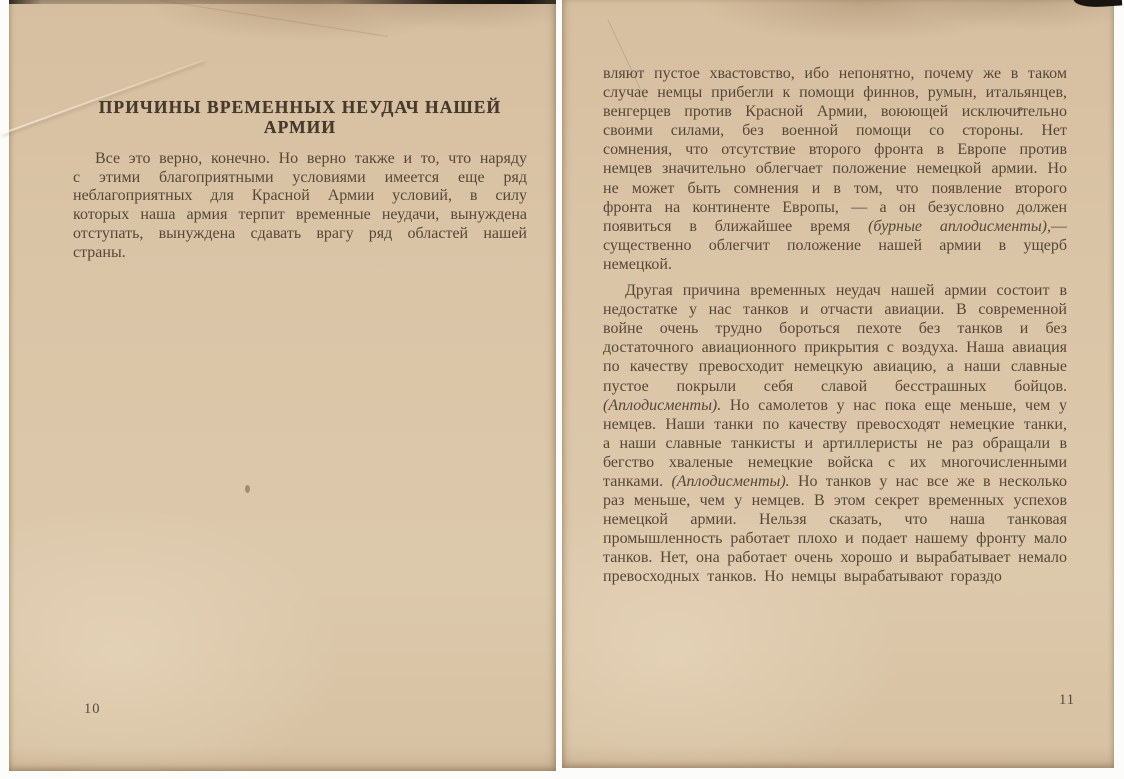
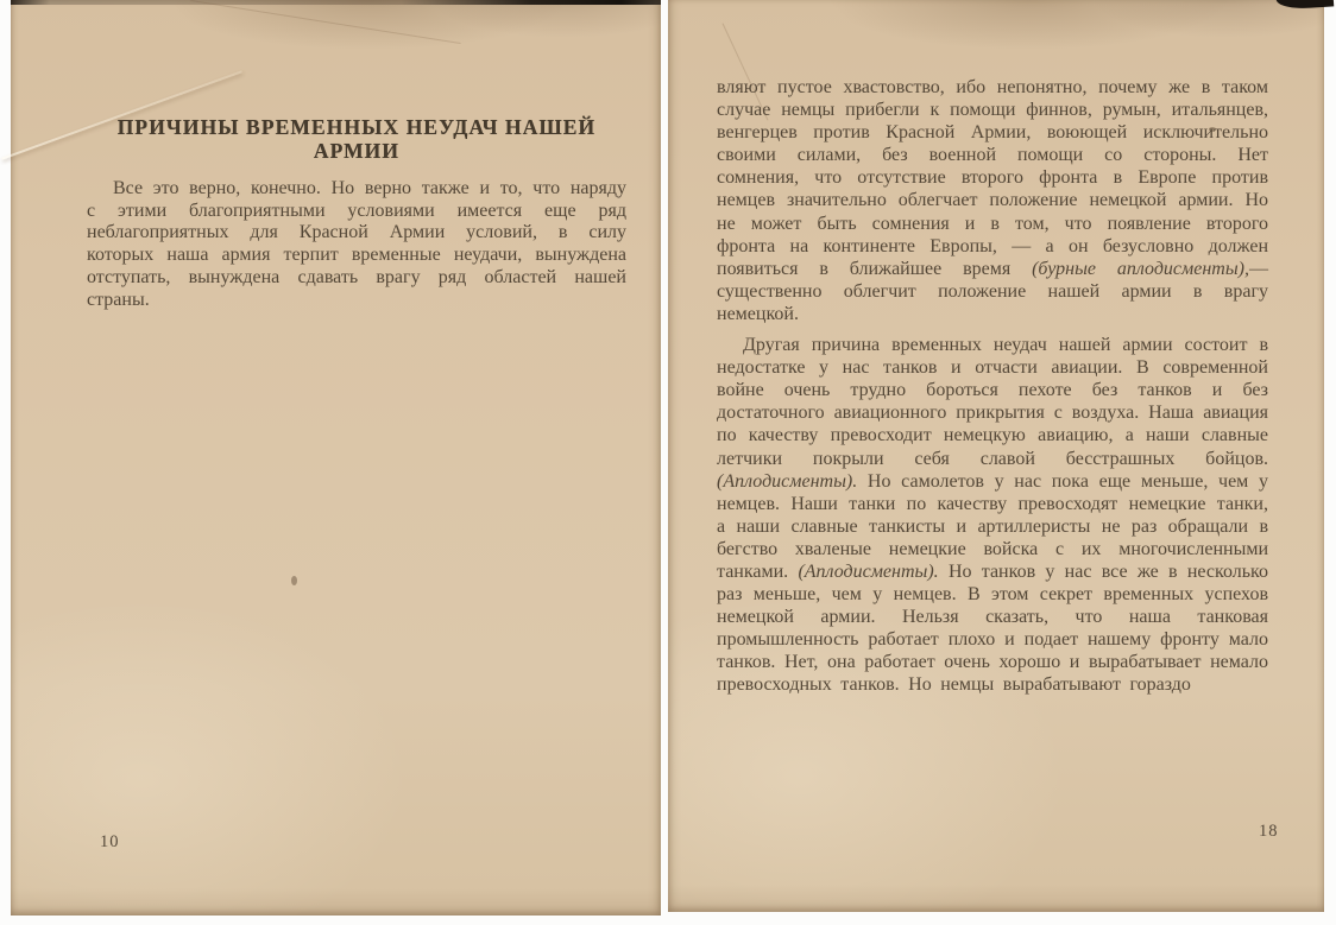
  ПРИЧИНЫ ВРЕМЕННЫХ НЕУДАЧ НАШЕЙ АРМИИ
  Все это верно, конечно. Но верно также и то, что наряду с этими благоприятными условиями имеется еще ряд неблагоприятных для Красной Армии условий, в силу которых наша армия терпит временные неудачи, вынуждена отступать, вынуждена сдавать врагу ряд областей нашей страны.
  10
- вляют пустое хвастовство, ибо непонятно, почему же в таком случае немцы прибегли к помощи финнов, румын, итальянцев, венгерцев против Красной Армии, воюющей исключительно своими силами, без военной помощи со стороны. Нет сомнения, что отсутствие второго фронта в Европе против немцев значительно облегчает положение немецкой армии. Но не может быть сомнения и в том, что появление второго фронта на континенте Европы, — а он безусловно должен появиться в ближайшее время (бурные аплодисменты),—существенно облегчит положение нашей армии в ущерб немецкой.
+ вляют пустое хвастовство, ибо непонятно, почему же в таком случае немцы прибегли к помощи финнов, румын, итальянцев, венгерцев против Красной Армии, воюющей исключительно своими силами, без военной помощи со стороны. Нет сомнения, что отсутствие второго фронта в Европе против немцев значительно облегчает положение немецкой армии. Но не может быть сомнения и в том, что появление второго фронта на континенте Европы, — а он безусловно должен появиться в ближайшее время (бурные аплодисменты),—существенно облегчит положение нашей армии в врагу немецкой.
- Другая причина временных неудач нашей армии состоит в недостатке у нас танков и отчасти авиации. В современной войне очень трудно бороться пехоте без танков и без достаточного авиационного прикрытия с воздуха. Наша авиация по качеству превосходит немецкую авиацию, а наши славные пустое покрыли себя славой бесстрашных бойцов. (Аплодисменты). Но самолетов у нас пока еще меньше, чем у немцев. Наши танки по качеству превосходят немецкие танки, а наши славные танкисты и артиллеристы не раз обращали в бегство хваленые немецкие войска с их многочисленными танками. (Аплодисменты). Но танков у нас все же в несколько раз меньше, чем у немцев. В этом секрет временных успехов немецкой армии. Нельзя сказать, что наша танковая промышленность работает плохо и подает нашему фронту мало танков. Нет, она работает очень хорошо и вырабатывает немало превосходных танков. Но немцы вырабатывают гораздо
+ Другая причина временных неудач нашей армии состоит в недостатке у нас танков и отчасти авиации. В современной войне очень трудно бороться пехоте без танков и без достаточного авиационного прикрытия с воздуха. Наша авиация по качеству превосходит немецкую авиацию, а наши славные летчики покрыли себя славой бесстрашных бойцов. (Аплодисменты). Но самолетов у нас пока еще меньше, чем у немцев. Наши танки по качеству превосходят немецкие танки, а наши славные танкисты и артиллеристы не раз обращали в бегство хваленые немецкие войска с их многочисленными танками. (Аплодисменты). Но танков у нас все же в несколько раз меньше, чем у немцев. В этом секрет временных успехов немецкой армии. Нельзя сказать, что наша танковая промышленность работает плохо и подает нашему фронту мало танков. Нет, она работает очень хорошо и вырабатывает немало превосходных танков. Но немцы вырабатывают гораздо
- 11
+ 18
